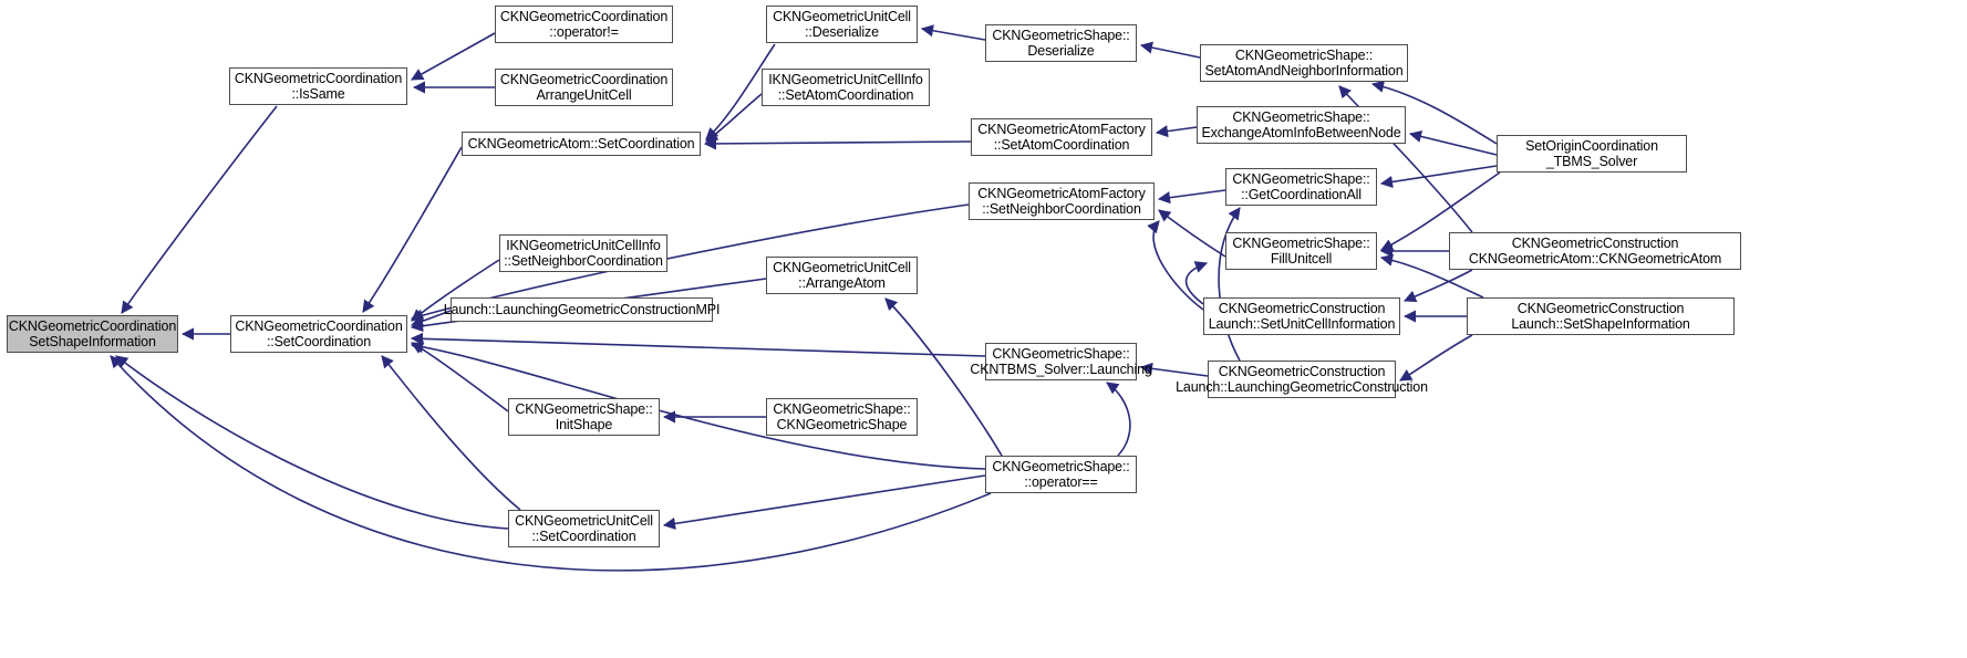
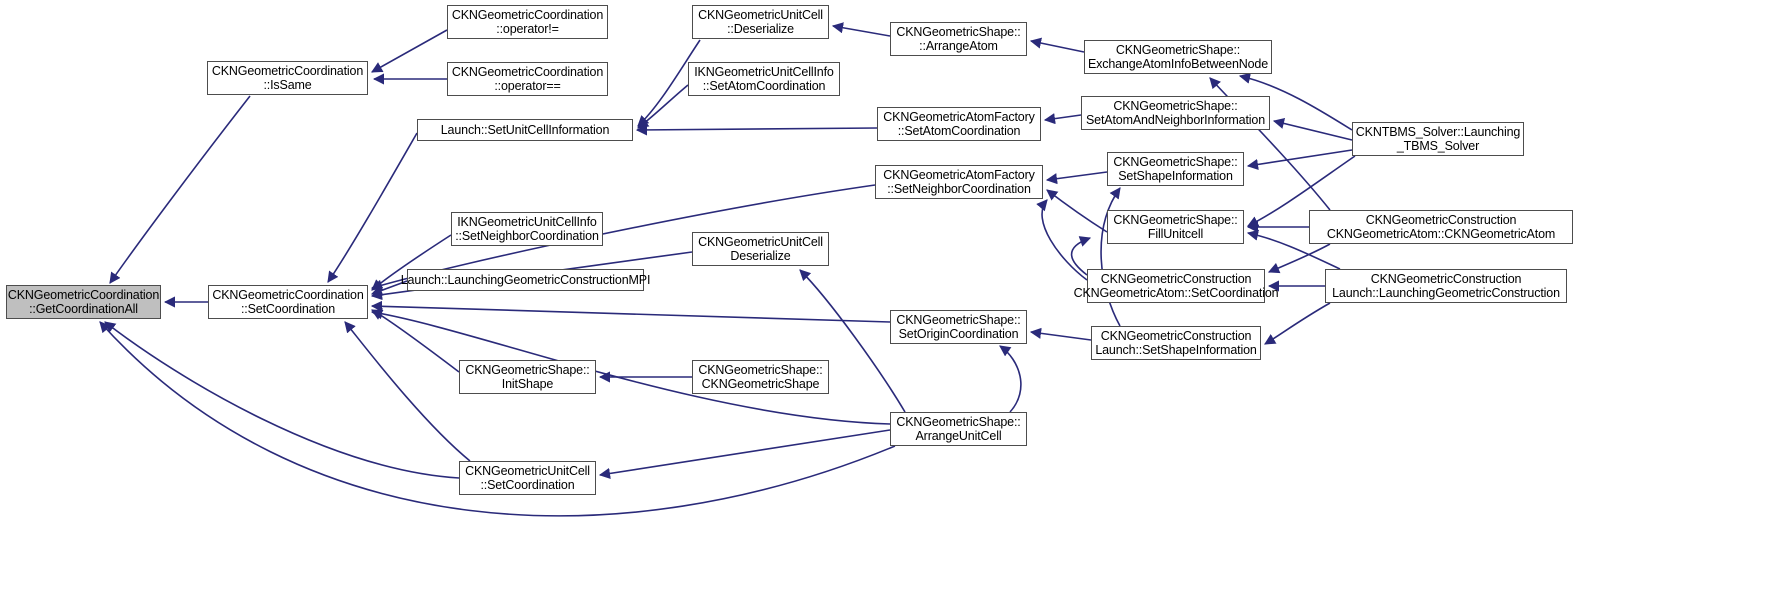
  CKNGeometricCoordination
- SetShapeInformation
+ ::GetCoordinationAll
  CKNGeometricCoordination
  ::SetCoordination
  CKNGeometricCoordination
  ::IsSame
  CKNGeometricCoordination
  ::operator!=
  CKNGeometricCoordination
- ArrangeUnitCell
+ ::operator==
- CKNGeometricAtom::SetCoordination
+ Launch::SetUnitCellInformation
  CKNGeometricUnitCell
  ::Deserialize
  IKNGeometricUnitCellInfo
  ::SetAtomCoordination
  CKNGeometricShape::
- Deserialize
+ ::ArrangeAtom
  CKNGeometricShape::
- SetAtomAndNeighborInformation
+ ExchangeAtomInfoBetweenNode
  CKNGeometricAtomFactory
  ::SetAtomCoordination
  CKNGeometricShape::
- ExchangeAtomInfoBetweenNode
+ SetAtomAndNeighborInformation
- SetOriginCoordination
+ CKNTBMS_Solver::Launching
  _TBMS_Solver
  CKNGeometricAtomFactory
  ::SetNeighborCoordination
  CKNGeometricShape::
- ::GetCoordinationAll
+ SetShapeInformation
  CKNGeometricShape::
  FillUnitcell
  CKNGeometricConstruction
  CKNGeometricAtom::CKNGeometricAtom
  IKNGeometricUnitCellInfo
  ::SetNeighborCoordination
  CKNGeometricUnitCell
- ::ArrangeAtom
+ Deserialize
  Launch::LaunchingGeometricConstructionMPI
  CKNGeometricConstruction
- Launch::SetUnitCellInformation
+ CKNGeometricAtom::SetCoordination
  CKNGeometricConstruction
- Launch::SetShapeInformation
+ Launch::LaunchingGeometricConstruction
  CKNGeometricShape::
- CKNTBMS_Solver::Launching
+ SetOriginCoordination
  CKNGeometricConstruction
- Launch::LaunchingGeometricConstruction
+ Launch::SetShapeInformation
  CKNGeometricShape::
  InitShape
  CKNGeometricShape::
  CKNGeometricShape
  CKNGeometricShape::
- ::operator==
+ ArrangeUnitCell
  CKNGeometricUnitCell
  ::SetCoordination
